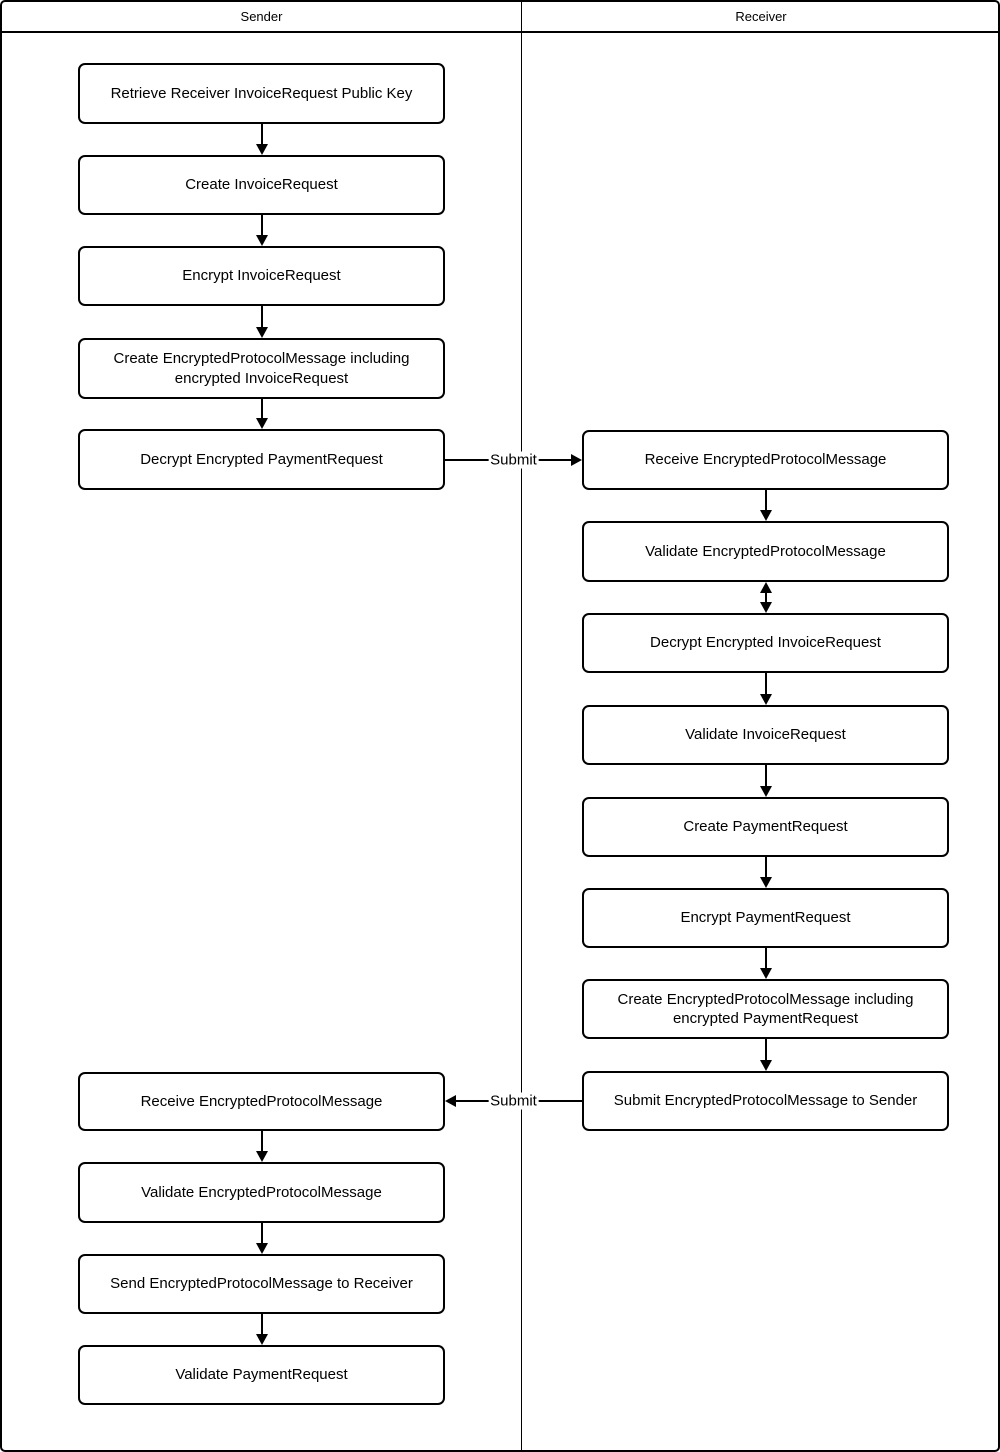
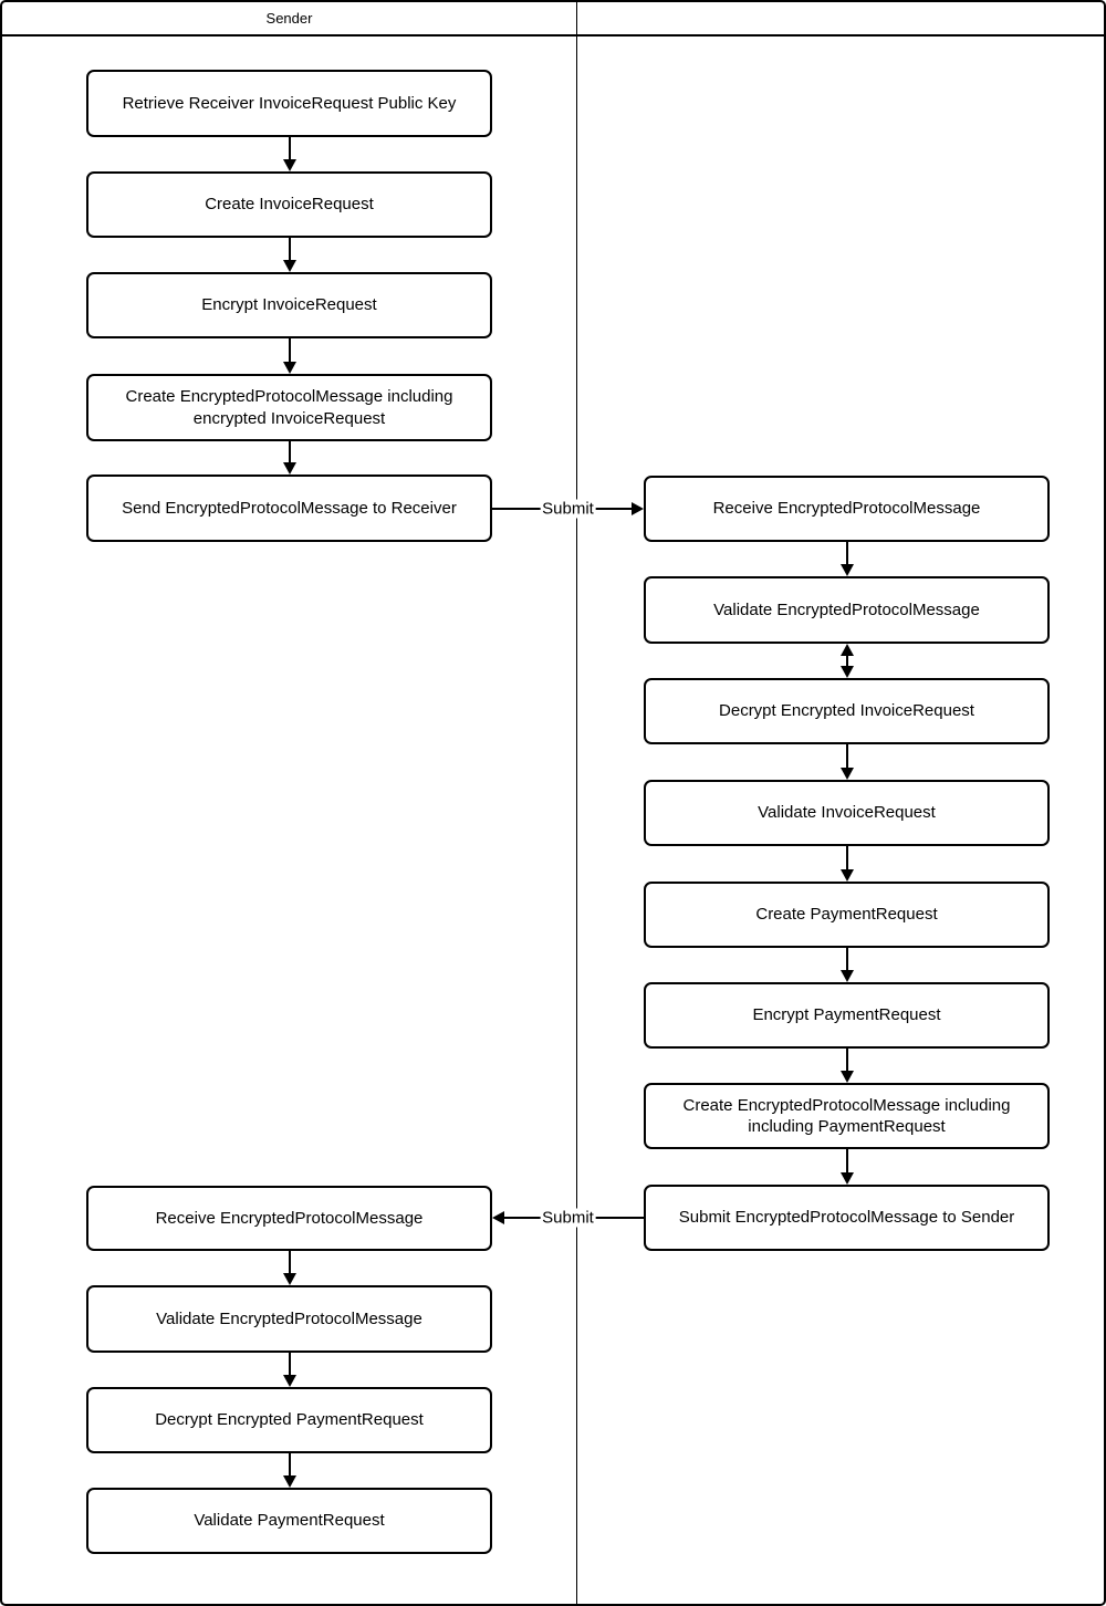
  Sender
- Receiver
  Retrieve Receiver InvoiceRequest Public Key
  Create InvoiceRequest
  Encrypt InvoiceRequest
  Create EncryptedProtocolMessage including encrypted InvoiceRequest
- Decrypt Encrypted PaymentRequest
+ Send EncryptedProtocolMessage to Receiver
  Receive EncryptedProtocolMessage
  Validate EncryptedProtocolMessage
- Send EncryptedProtocolMessage to Receiver
+ Decrypt Encrypted PaymentRequest
  Validate PaymentRequest
  Receive EncryptedProtocolMessage
  Validate EncryptedProtocolMessage
  Decrypt Encrypted InvoiceRequest
  Validate InvoiceRequest
  Create PaymentRequest
  Encrypt PaymentRequest
- Create EncryptedProtocolMessage including encrypted PaymentRequest
+ Create EncryptedProtocolMessage including including PaymentRequest
  Submit EncryptedProtocolMessage to Sender
  Submit
  Submit
